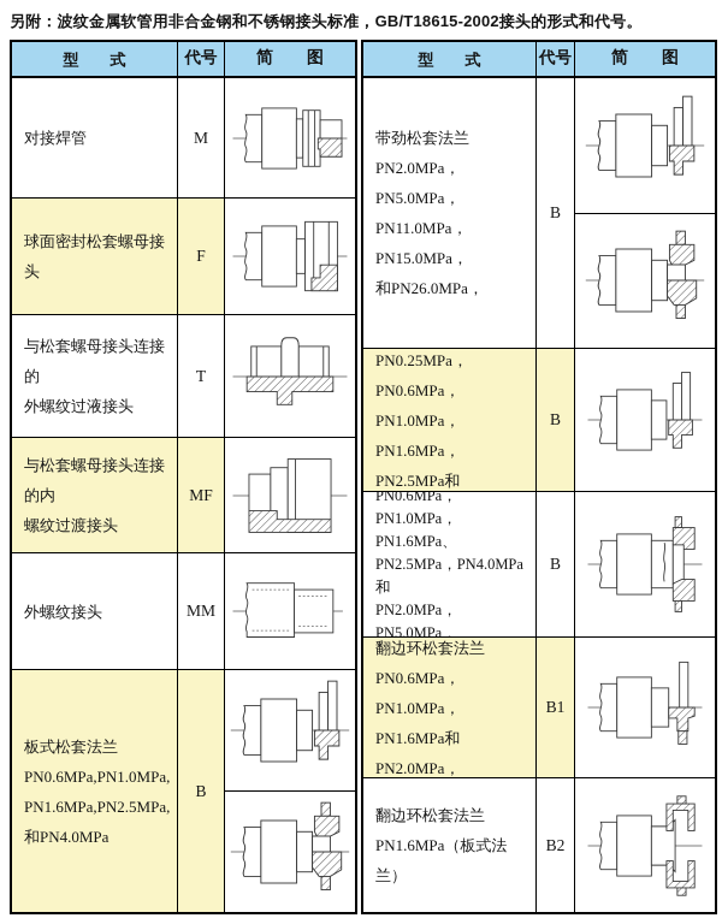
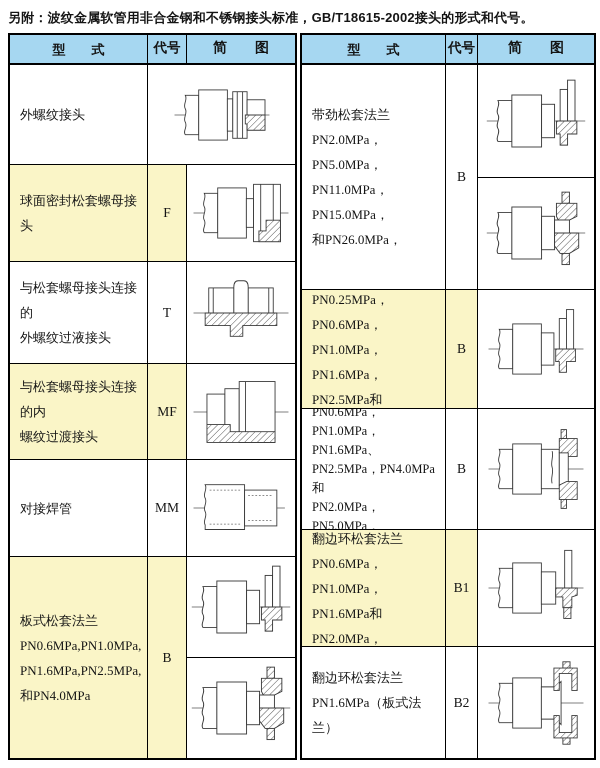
  另附：波纹金属软管用非合金钢和不锈钢接头标准，GB/T18615-2002接头的形式和代号。
  型 式
  代号
  简 图
- 对接焊管
+ 外螺纹接头
- M
  球面密封松套螺母接头
  F
  与松套螺母接头连接的
  外螺纹过液接头
  T
  与松套螺母接头连接的内
  螺纹过渡接头
  MF
- 外螺纹接头
+ 对接焊管
  MM
  板式松套法兰
  PN0.6MPa,PN1.0MPa,
  PN1.6MPa,PN2.5MPa,
  和PN4.0MPa
  B
  型 式
  代号
  简 图
  带劲松套法兰
  PN2.0MPa，PN5.0MPa，
  PN11.0MPa，PN15.0MPa，
  和PN26.0MPa，
  B
  PN0.25MPa，PN0.6MPa，
  PN1.0MPa，PN1.6MPa，
  B
  PN1.0MPa，PN1.6MPa、
  PN2.5MPa，PN4.0MPa和
  PN2.0MPa，PN5.0MPa，
  B
  翻边环松套法兰
  PN0.6MPa，PN1.0MPa，
  PN1.6MPa和PN2.0MPa，
  B1
  翻边环松套法兰
  PN1.6MPa（板式法兰）
  B2
